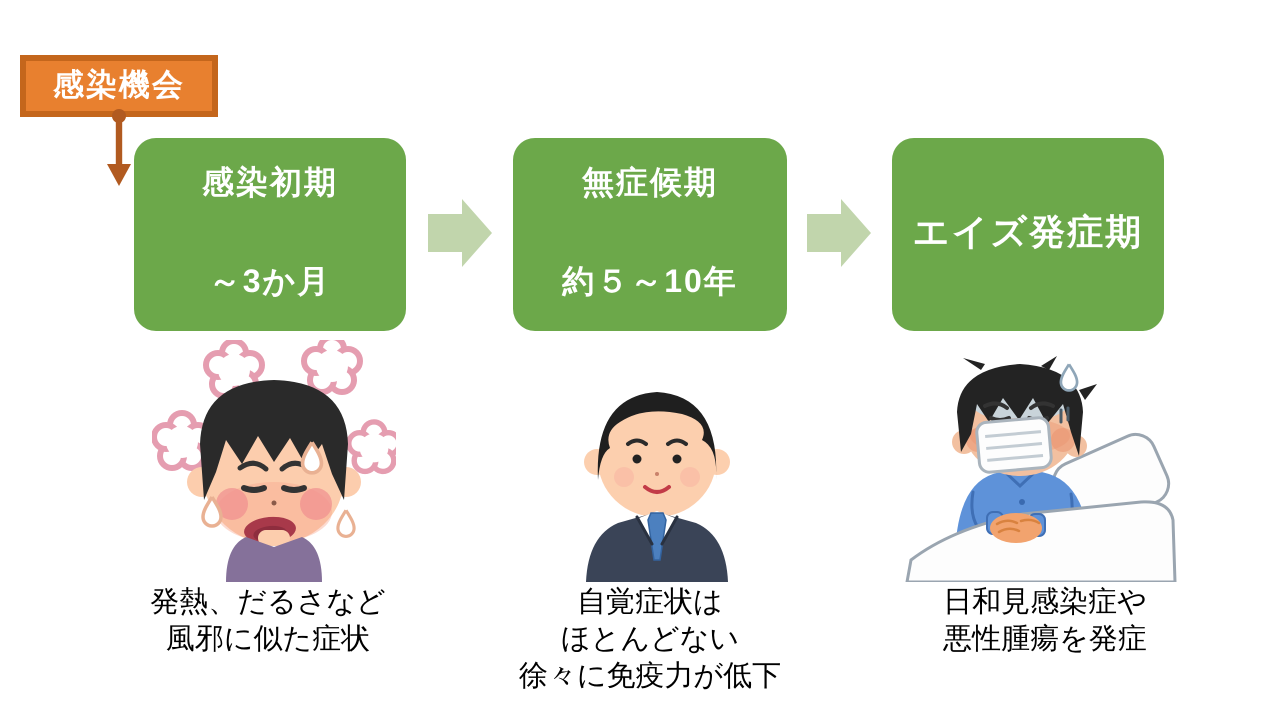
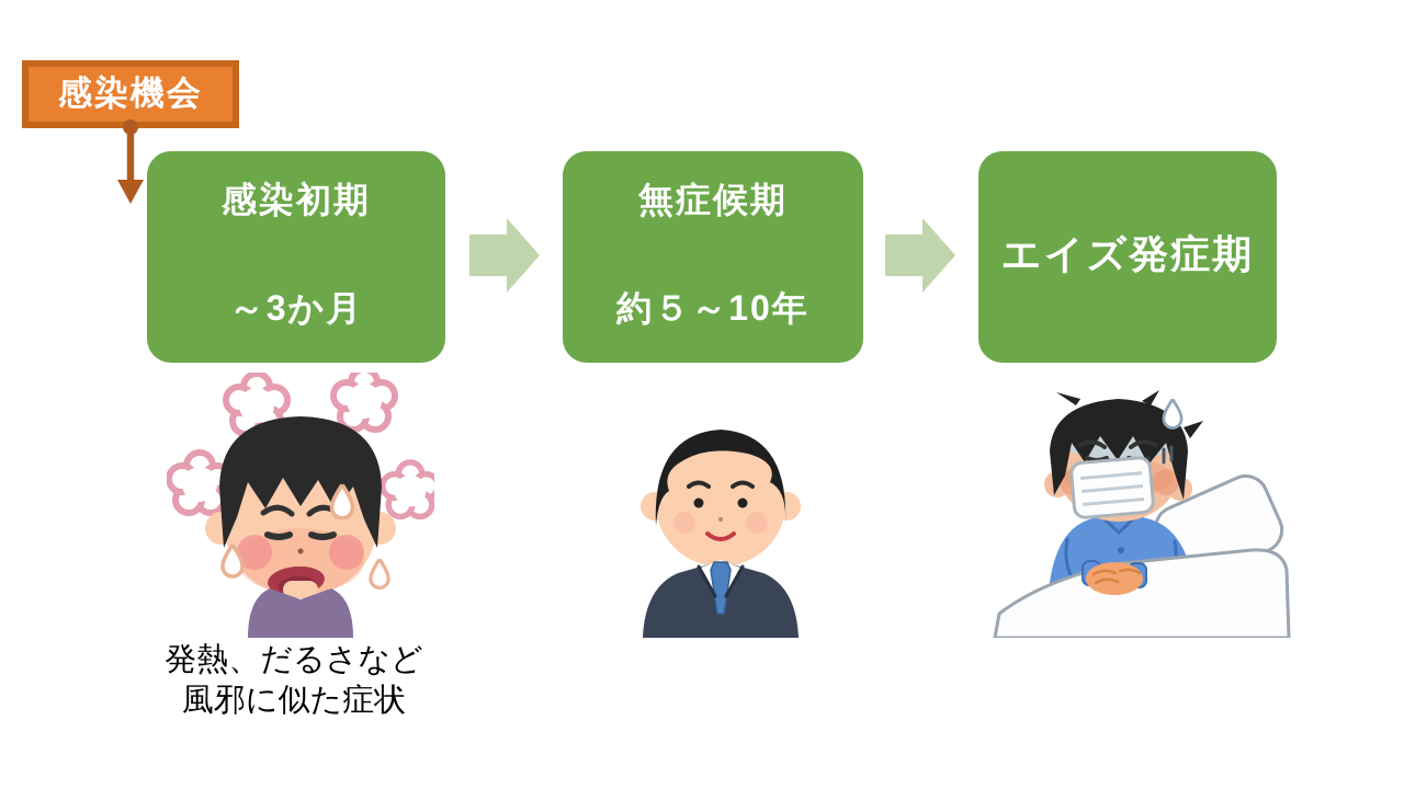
  感染機会
  感染初期
  ～3か月
  無症候期
  約５～10年
  エイズ発症期
  発熱、だるさなど
  風邪に似た症状
- 自覚症状は
- ほとんどない
- 徐々に免疫力が低下
- 日和見感染症や
- 悪性腫瘍を発症
